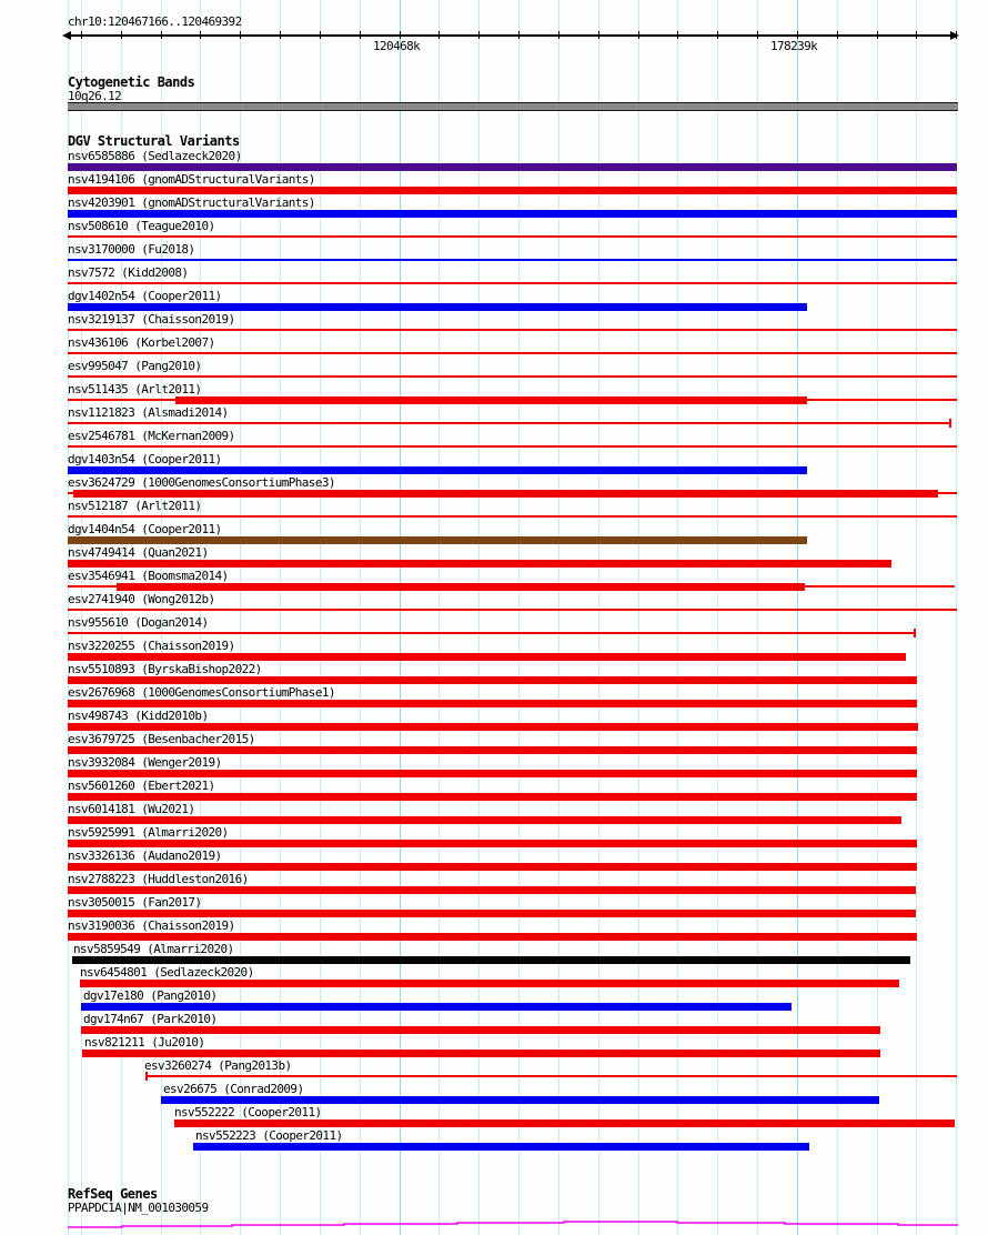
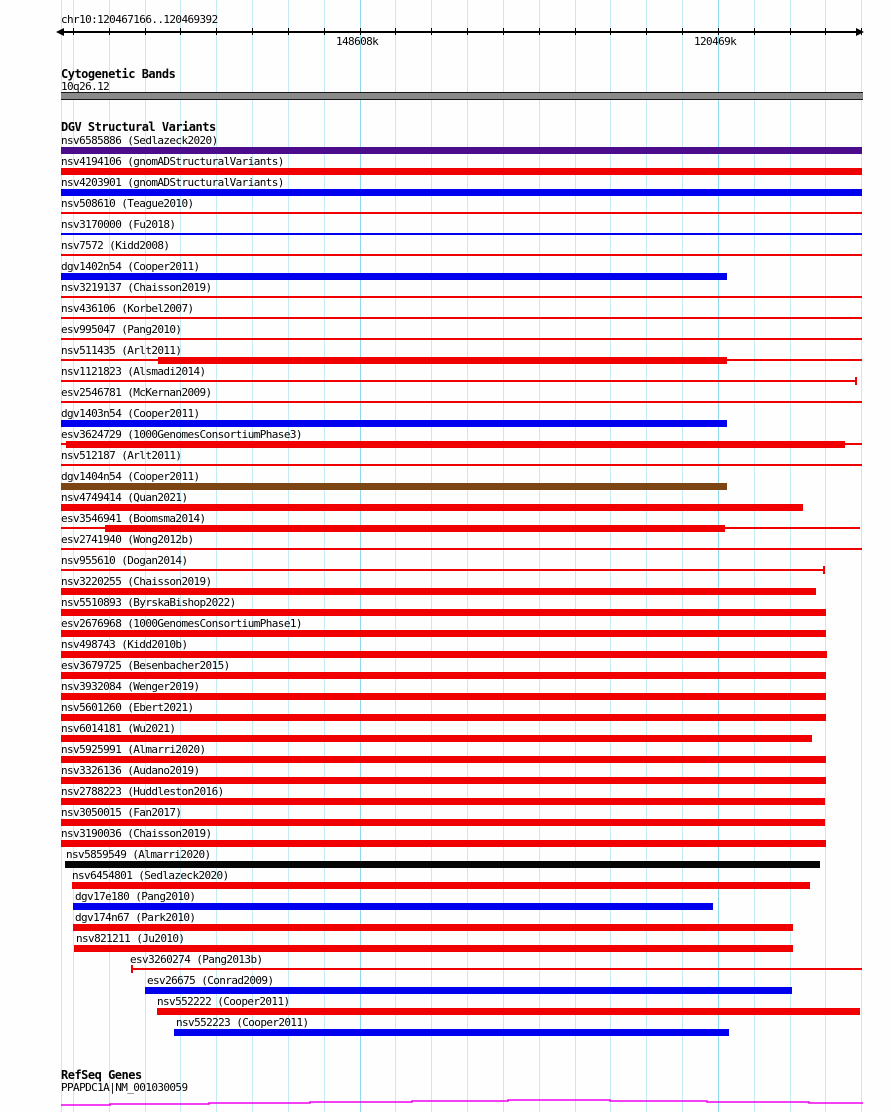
  chr10:120467166..120469392
- 120468k
+ 148608k
- 178239k
+ 120469k
  Cytogenetic Bands
  10q26.12
  DGV Structural Variants
  nsv6585886 (Sedlazeck2020)
  nsv4194106 (gnomADStructuralVariants)
  nsv4203901 (gnomADStructuralVariants)
  nsv508610 (Teague2010)
  nsv3170000 (Fu2018)
  nsv7572 (Kidd2008)
  dgv1402n54 (Cooper2011)
  nsv3219137 (Chaisson2019)
  nsv436106 (Korbel2007)
  esv995047 (Pang2010)
  nsv511435 (Arlt2011)
  nsv1121823 (Alsmadi2014)
  esv2546781 (McKernan2009)
  dgv1403n54 (Cooper2011)
  esv3624729 (1000GenomesConsortiumPhase3)
  nsv512187 (Arlt2011)
  dgv1404n54 (Cooper2011)
  nsv4749414 (Quan2021)
  esv3546941 (Boomsma2014)
  esv2741940 (Wong2012b)
  nsv955610 (Dogan2014)
  nsv3220255 (Chaisson2019)
  nsv5510893 (ByrskaBishop2022)
  esv2676968 (1000GenomesConsortiumPhase1)
  nsv498743 (Kidd2010b)
  esv3679725 (Besenbacher2015)
  nsv3932084 (Wenger2019)
  nsv5601260 (Ebert2021)
  nsv6014181 (Wu2021)
  nsv5925991 (Almarri2020)
  nsv3326136 (Audano2019)
  nsv2788223 (Huddleston2016)
  nsv3050015 (Fan2017)
  nsv3190036 (Chaisson2019)
  nsv5859549 (Almarri2020)
  nsv6454801 (Sedlazeck2020)
  dgv17e180 (Pang2010)
  dgv174n67 (Park2010)
  nsv821211 (Ju2010)
  esv3260274 (Pang2013b)
  esv26675 (Conrad2009)
  nsv552222 (Cooper2011)
  nsv552223 (Cooper2011)
  RefSeq Genes
  PPAPDC1A|NM_001030059
